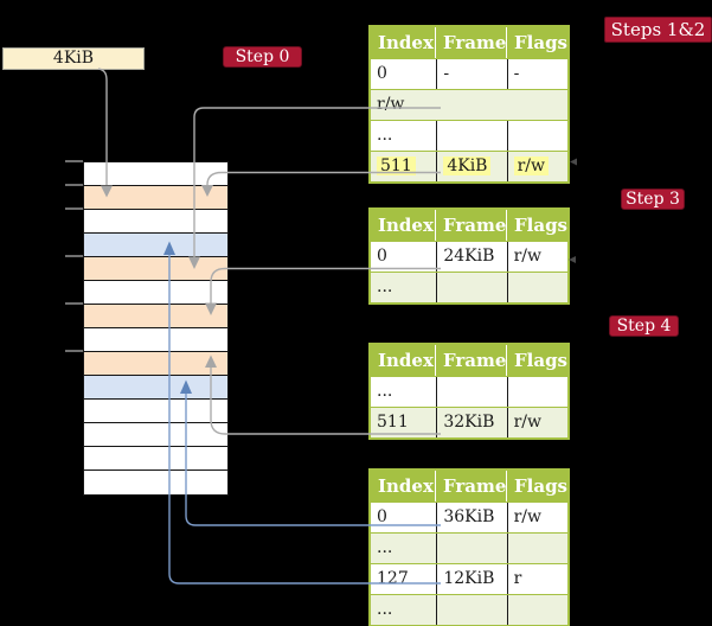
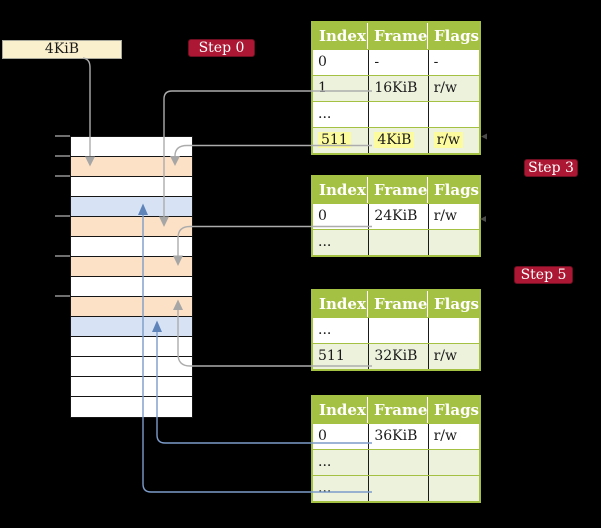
  4KiB
  Step 0
- Steps 1&2
  Step 3
- Step 4
+ Step 5
  Index
  Frame
  Flags
  0
  -
  -
+ 1
+ 16KiB
  r/w
  ...
  511
  4KiB
  r/w
  Index
  Frame
  Flags
  0
  24KiB
  r/w
  ...
  Index
  Frame
  Flags
  ...
  511
  32KiB
  r/w
  Index
  Frame
  Flags
  0
  36KiB
  r/w
  ...
- 127
- 12KiB
- r
  ...
